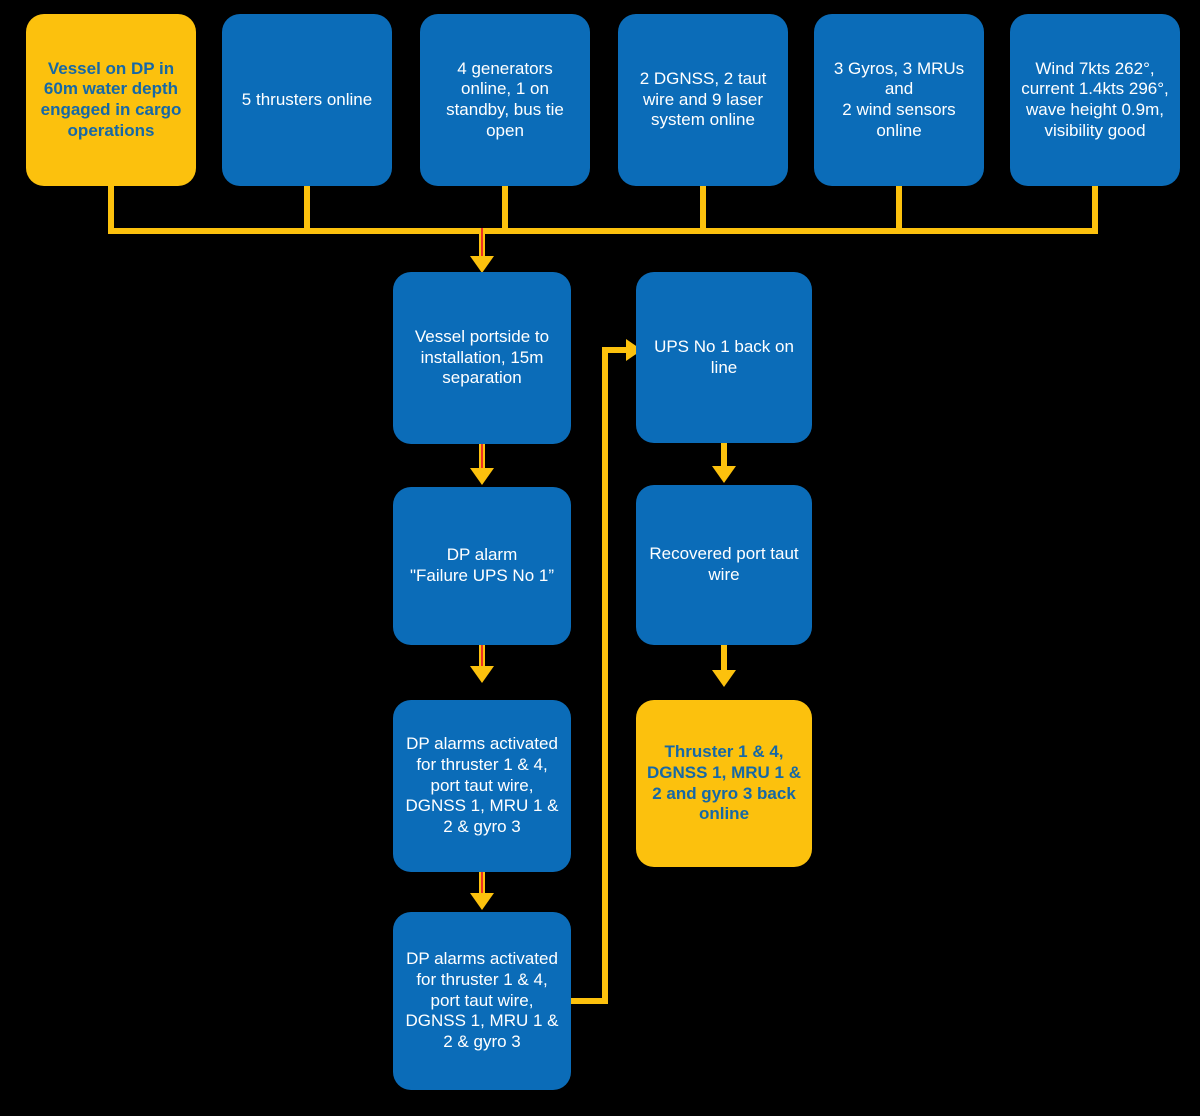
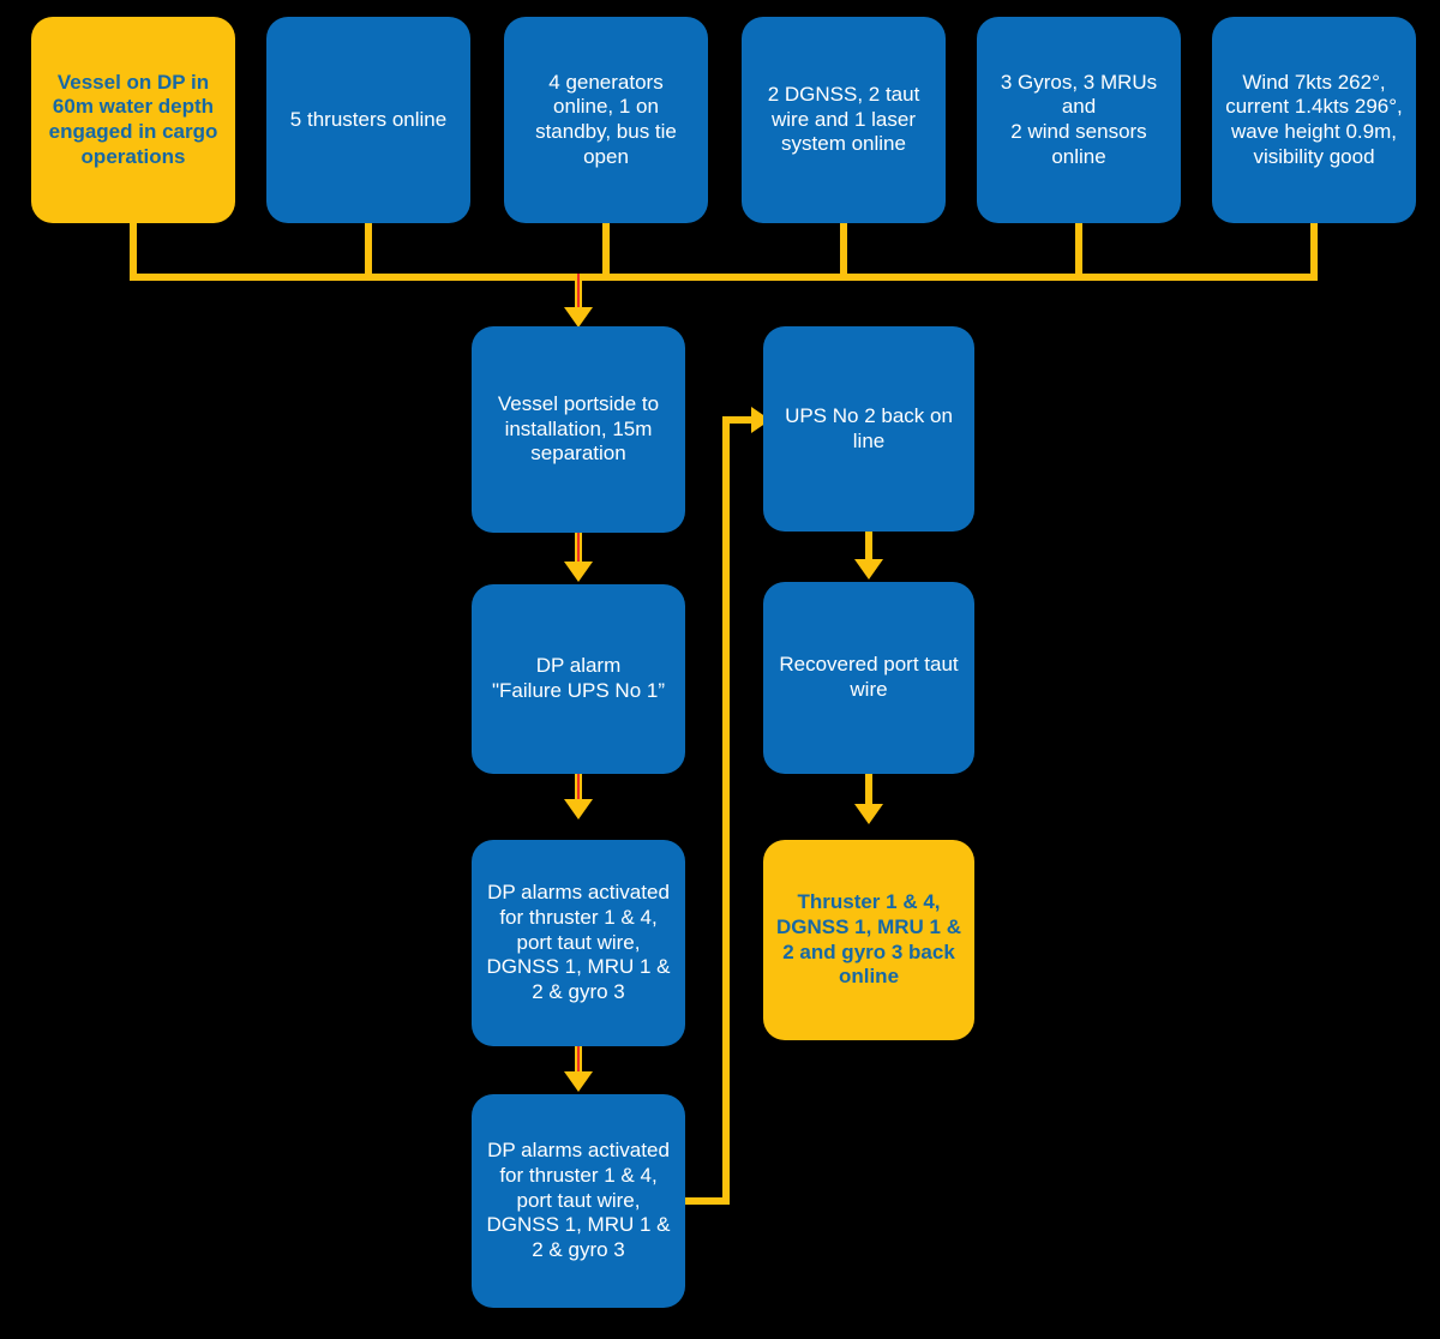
  Vessel on DP in 60m water depth engaged in cargo operations
  5 thrusters online
  4 generators online, 1 on standby, bus tie open
- 2 DGNSS, 2 taut wire and 9 laser system online
+ 2 DGNSS, 2 taut wire and 1 laser system online
  3 Gyros, 3 MRUs and
  2 wind sensors online
  Wind 7kts 262°, current 1.4kts 296°, wave height 0.9m, visibility good
  Vessel portside to installation, 15m separation
  DP alarm
  "Failure UPS No 1”
  DP alarms activated for thruster 1 & 4, port taut wire, DGNSS 1, MRU 1 & 2 & gyro 3
  DP alarms activated for thruster 1 & 4, port taut wire, DGNSS 1, MRU 1 & 2 & gyro 3
- UPS No 1 back on line
+ UPS No 2 back on line
  Recovered port taut wire
  Thruster 1 & 4, DGNSS 1, MRU 1 & 2 and gyro 3 back online
